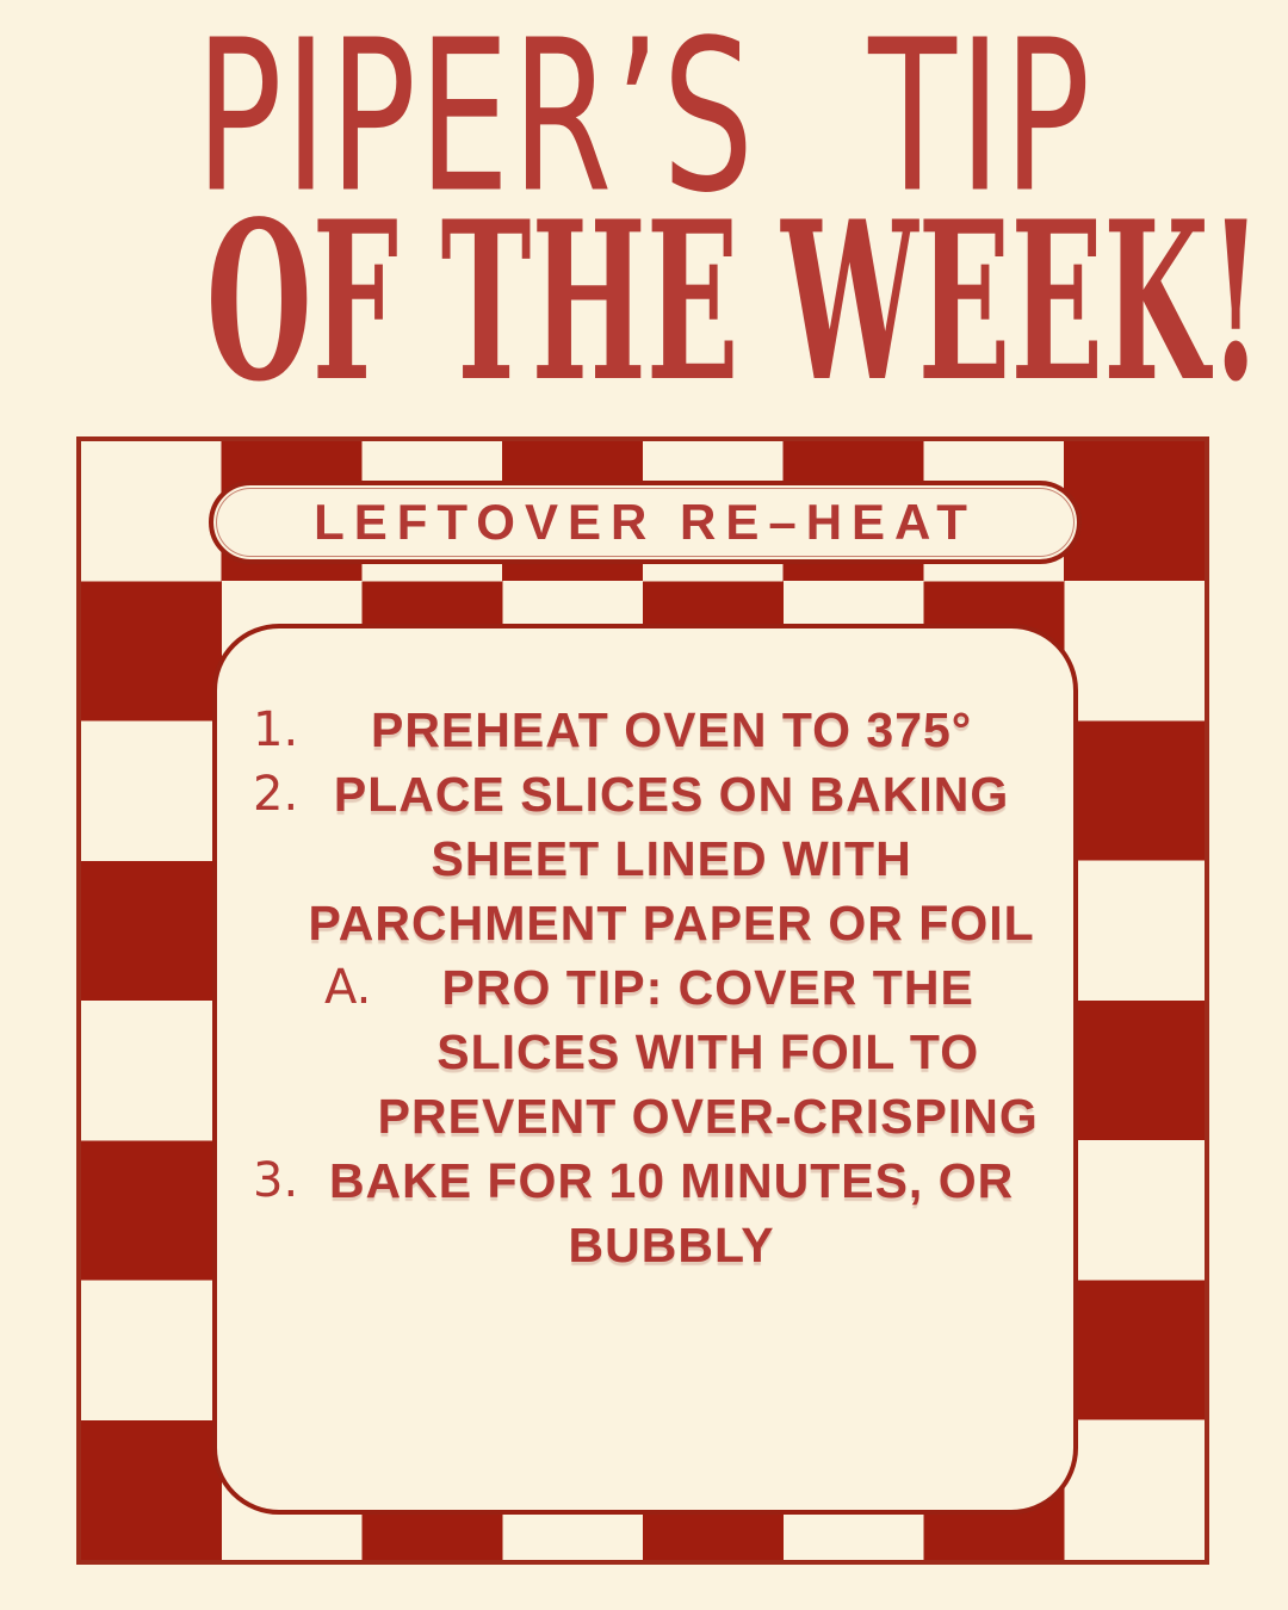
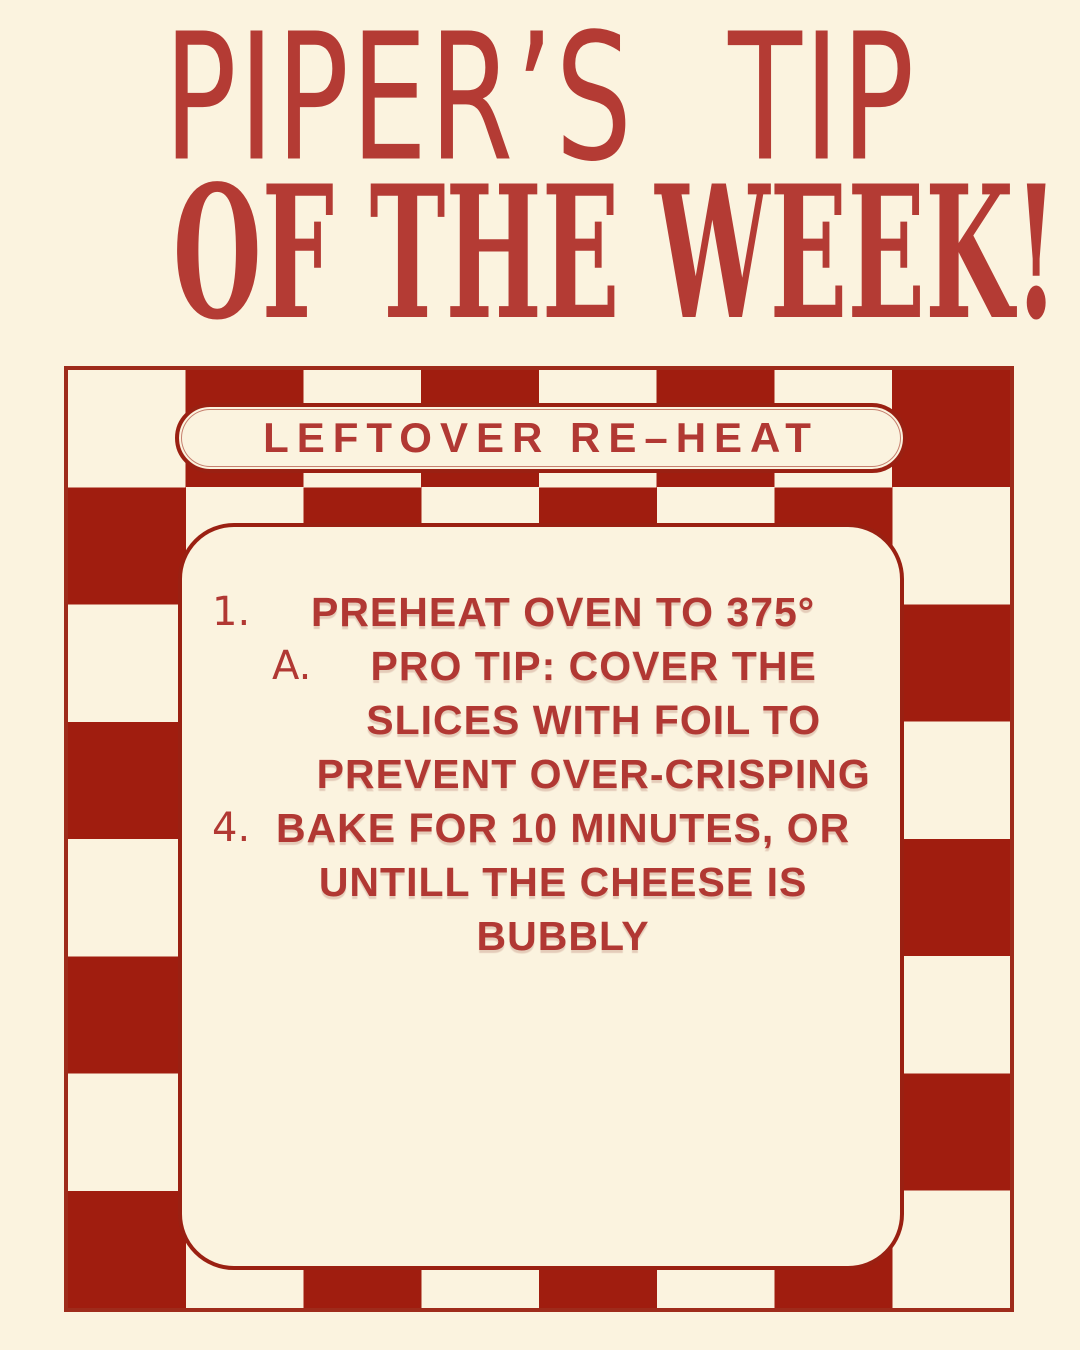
  PIPER’S TIP
  OF THE WEEK!
  LEFTOVER RE–HEAT
  1.
  PREHEAT OVEN TO 375°
- 2.
- PLACE SLICES ON BAKING
- SHEET LINED WITH
- PARCHMENT PAPER OR FOIL
  A.
  PRO TIP: COVER THE
  SLICES WITH FOIL TO
  PREVENT OVER-CRISPING
- 3.
+ 4.
  BAKE FOR 10 MINUTES, OR
+ UNTILL THE CHEESE IS
  BUBBLY
